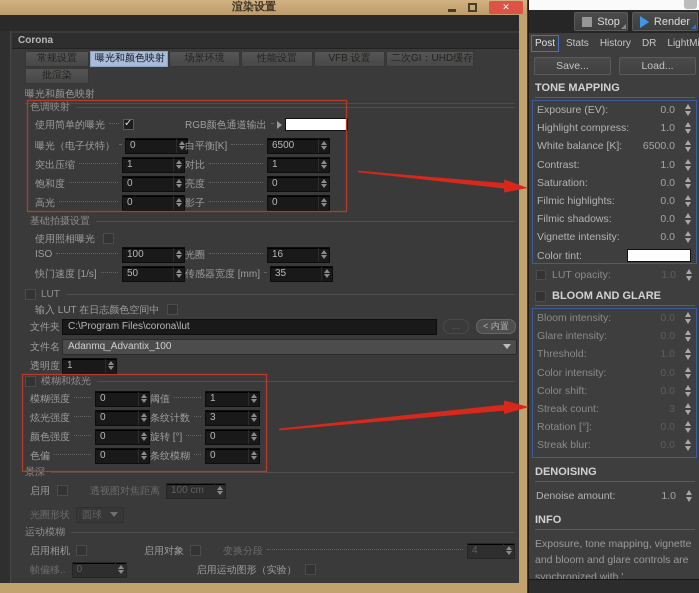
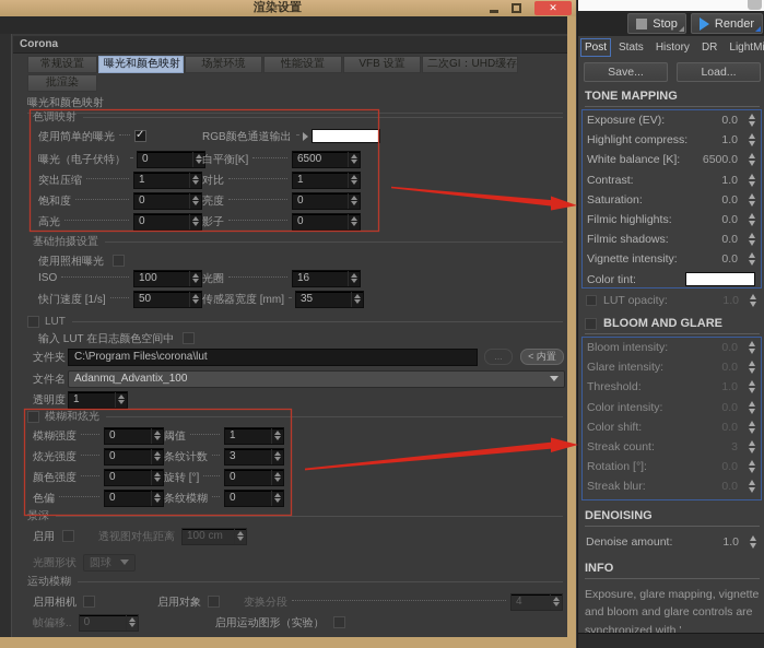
  渲染设置
  ✕
  Corona
  常规设置
  曝光和颜色映射
  场景环境
  性能设置
  VFB 设置
  二次GI：UHD缓存
  批渲染
  曝光和颜色映射
  色调映射
  使用简单的曝光
  RGB颜色通道输出
  曝光（电子伏特）
  0
  白平衡[K]
  6500
  突出压缩
  1
  对比
  1
  饱和度
  0
  亮度
  0
  高光
  0
  影子
  0
  基础拍摄设置
  使用照相曝光
  ISO
  100
  光圈
  16
  快门速度 [1/s]
  50
  传感器宽度 [mm]
  35
  LUT
  输入 LUT 在日志颜色空间中
  文件夹
  C:\Program Files\corona\lut
  ...
  < 内置
  文件名
  Adanmq_Advantix_100
  透明度
  1
  模糊和炫光
  模糊强度
  0
  阈值
  1
  炫光强度
  0
  条纹计数
  3
  颜色强度
  0
  旋转 [°]
  0
  色偏
  0
  条纹模糊
  0
  景深
  启用
  透视图对焦距离
  100 cm
  光圈形状
  圆球
  运动模糊
  启用相机
  启用对象
  变换分段
  4
  帧偏移..
  0
  启用运动图形（实验）
  Stop
  Render
  Post
  Stats
  History
  DR
  LightM
  Save...
  Load...
  TONE MAPPING
  Exposure (EV):
  0.0
  Highlight compress:
  1.0
  White balance [K]:
  6500.0
  Contrast:
  1.0
  Saturation:
  0.0
  Filmic highlights:
  0.0
  Filmic shadows:
  0.0
  Vignette intensity:
  0.0
  Color tint:
  LUT opacity:
  1.0
  BLOOM AND GLARE
  Bloom intensity:
  0.0
  Glare intensity:
  0.0
  Threshold:
  1.0
  Color intensity:
  0.0
  Color shift:
  0.0
  Streak count:
  3
  Rotation [°]:
  0.0
  Streak blur:
  0.0
  DENOISING
  Denoise amount:
  1.0
  INFO
- Exposure, tone mapping, vignette and bloom and glare controls are synchronized with '
+ Exposure, glare mapping, vignette and bloom and glare controls are synchronized with '
